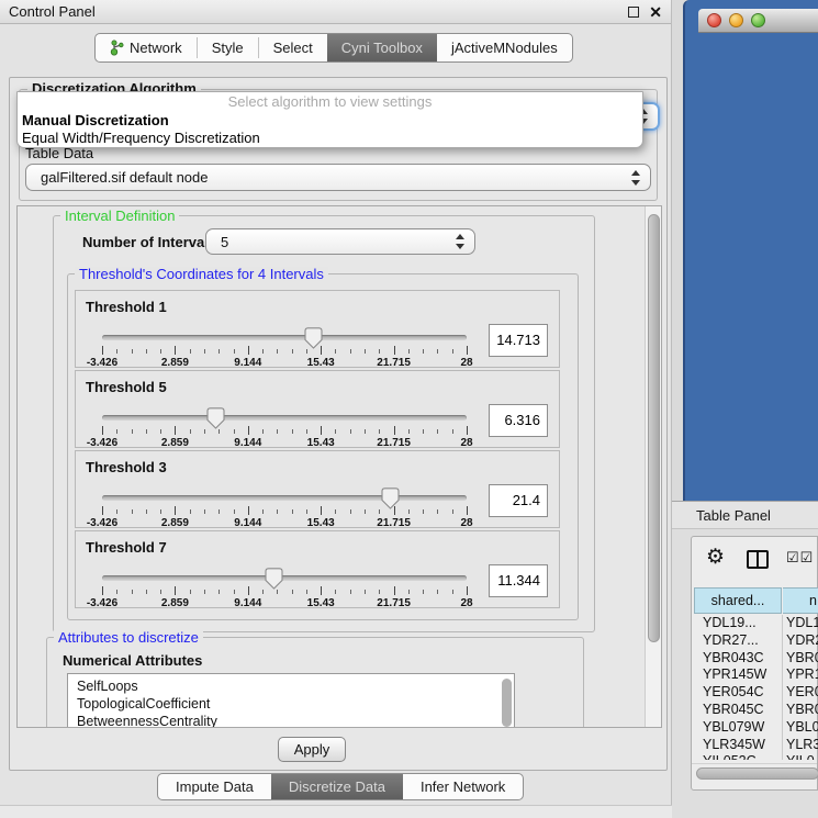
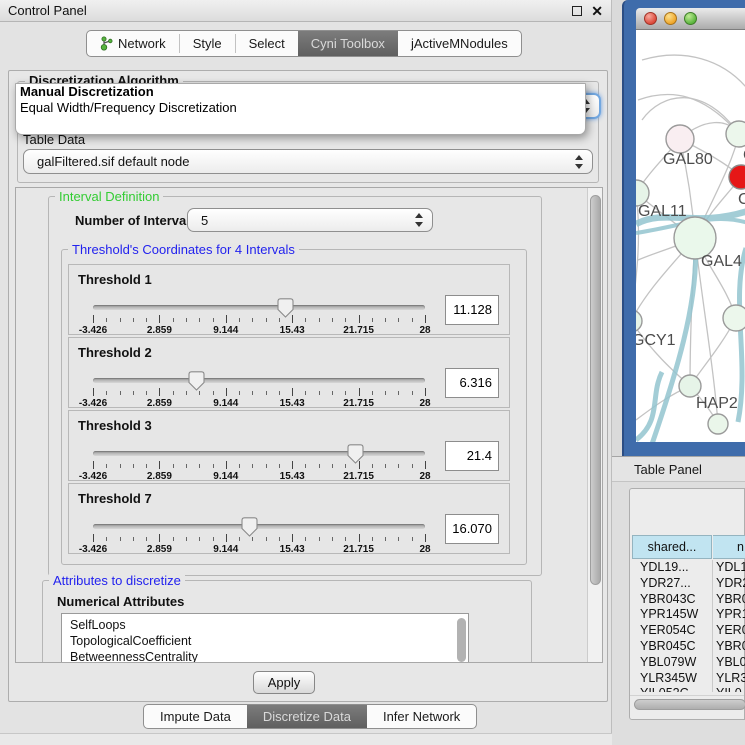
  Control Panel
  ✕
  Network
  Style
  Select
  Cyni Toolbox
  jActiveMNodules
  Discretization Algorithm
  Table Data
  galFiltered.sif default node
- Select algorithm to view settings
  Manual Discretization
  Equal Width/Frequency Discretization
  Interval Definition
  Number of Interva
  5
  Threshold's Coordinates for 4 Intervals
  Threshold 1
  -3.426
  2.859
  9.144
  15.43
  21.715
  28
- 14.713
+ 11.128
- Threshold 5
+ Threshold 2
  -3.426
  2.859
  9.144
  15.43
  21.715
  28
  6.316
  Threshold 3
  -3.426
  2.859
  9.144
  15.43
  21.715
  28
  21.4
  Threshold 7
  -3.426
  2.859
  9.144
  15.43
  21.715
  28
- 11.344
+ 16.070
  Attributes to discretize
  Numerical Attributes
  SelfLoops
  TopologicalCoefficient
  BetweennessCentrality
  Apply
  Impute Data
  Discretize Data
  Infer Network
+ GAL80
+ GAL11
+ GAL4
+ GCY1
+ HAP2
+ C
  Table Panel
- ⚙
- ☑☑
  shared...
  n
  YDL19...
  YDL1
  YDR27...
  YDR
  YBR043C
  YBR
  YPR145W
  YPR
  YER054C
  YER
  YBR045C
  YBR
  YBL079W
  YBL0
  YLR345W
  YLR3
